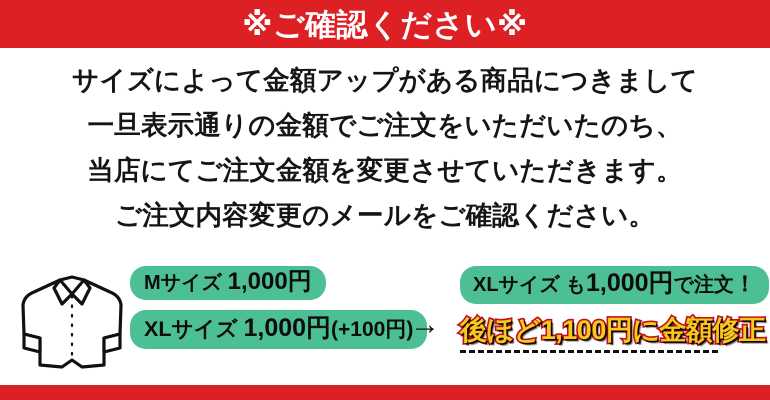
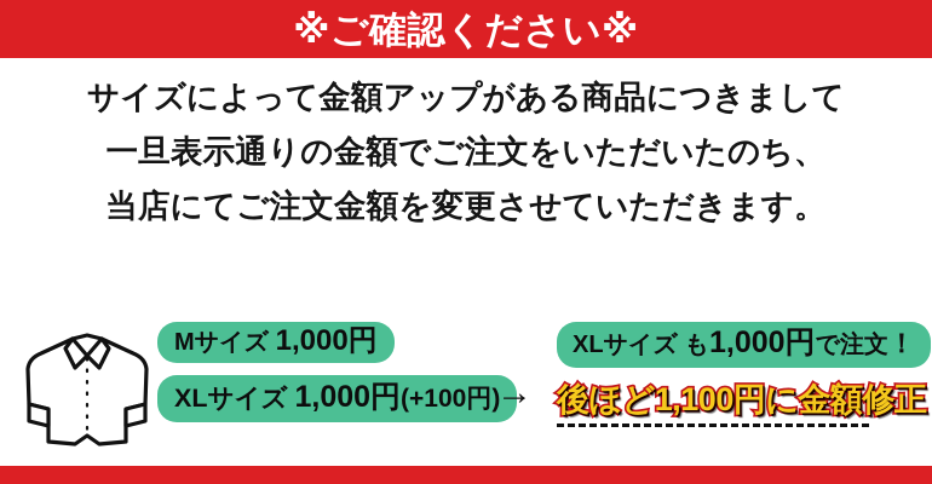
  ※ご確認ください※
  サイズによって金額アップがある商品につきまして
  一旦表示通りの金額でご注文をいただいたのち、
  当店にてご注文金額を変更させていただきます。
- ご注文内容変更のメールをご確認ください。
  Mサイズ 1,000円 XLサイズ 1,000円(+100円)
  →
  XLサイズ も1,000円で注文！
  後ほど1,100円に金額修正
